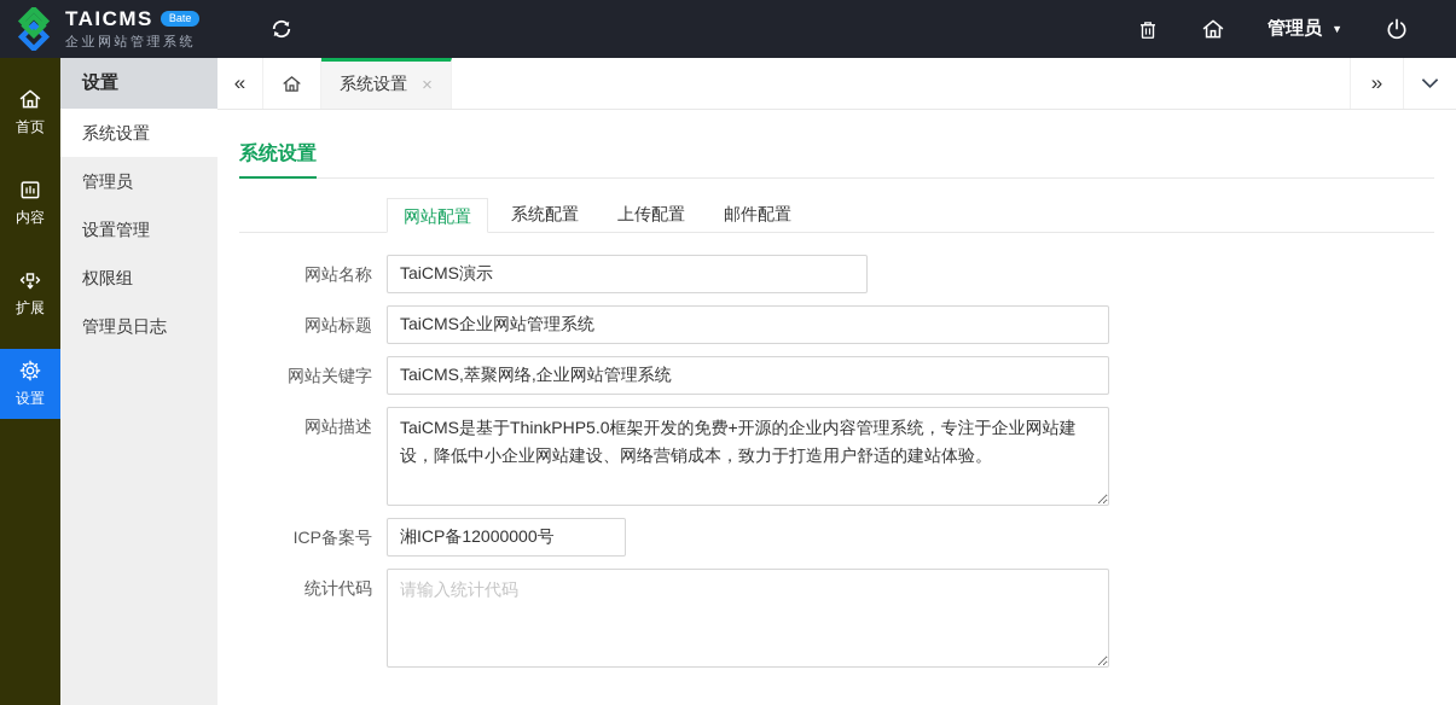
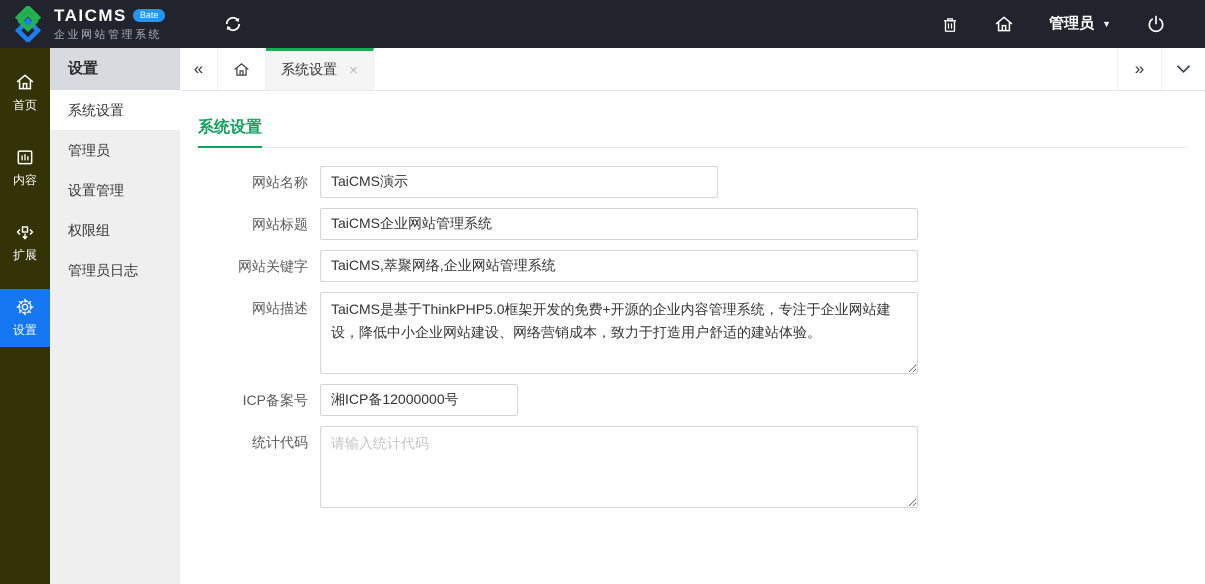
  TAICMS
  Bate
  企业网站管理系统
  管理员
  ▼
  首页
  内容
  扩展
  设置
  设置
  系统设置
  管理员
  设置管理
  权限组
  管理员日志
  «
  系统设置
  ×
  »
  系统设置
- 网站配置
- 系统配置
- 上传配置
- 邮件配置
  网站名称
  TaiCMS演示
  网站标题
  TaiCMS企业网站管理系统
  网站关键字
  TaiCMS,萃聚网络,企业网站管理系统
  网站描述
  ICP备案号
  湘ICP备12000000号
  统计代码
  请输入统计代码
